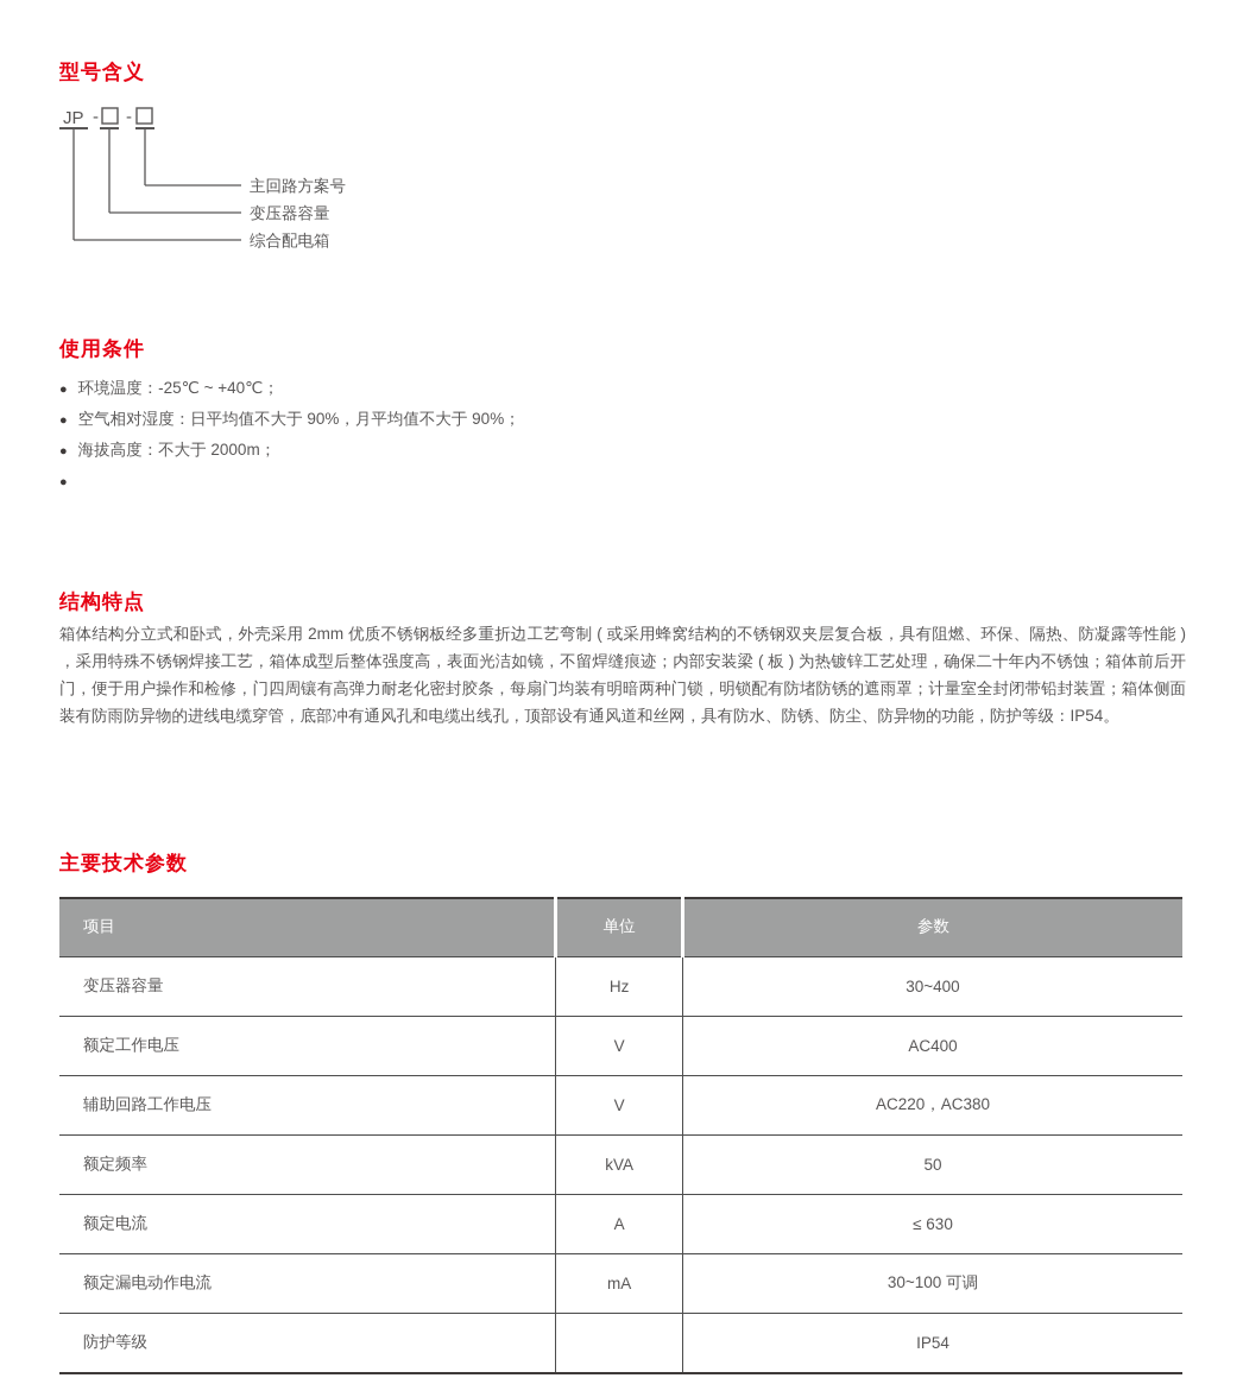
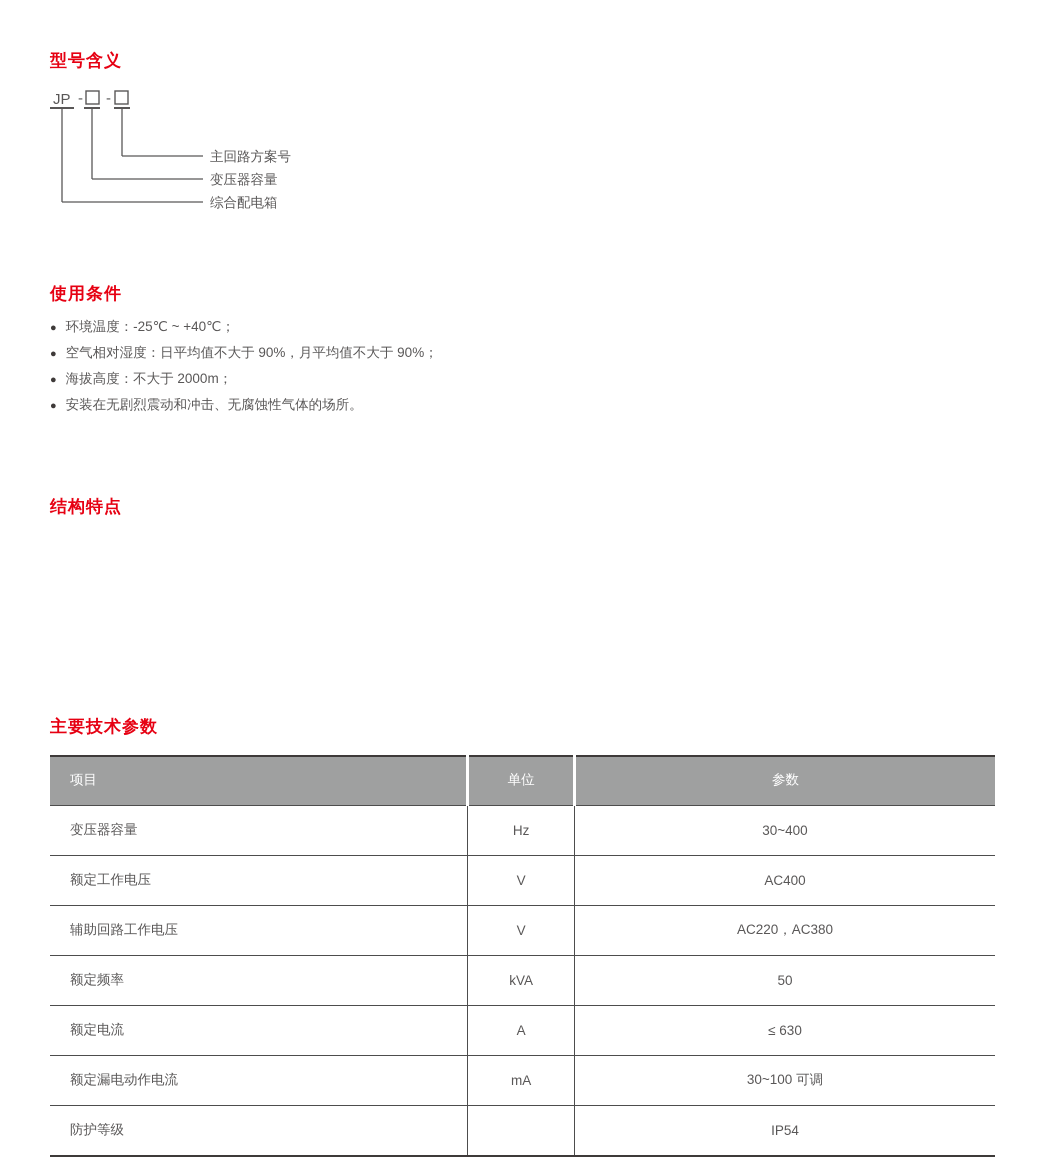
  型号含义
  JP
  -
  -
  主回路方案号
  变压器容量
  综合配电箱
  使用条件
  ●
  环境温度：-25℃ ~ +40℃；
  ●
  空气相对湿度：日平均值不大于 90%，月平均值不大于 90%；
  ●
  海拔高度：不大于 2000m；
  ●
+ 安装在无剧烈震动和冲击、无腐蚀性气体的场所。
  结构特点
- 箱体结构分立式和卧式，外壳采用 2mm 优质不锈钢板经多重折边工艺弯制 ( 或采用蜂窝结构的不锈钢双夹层复合板，具有阻燃、环保、隔热、防凝露等性能 ) ，采用特殊不锈钢焊接工艺，箱体成型后整体强度高，表面光洁如镜，不留焊缝痕迹；内部安装梁 ( 板 ) 为热镀锌工艺处理，确保二十年内不锈蚀；箱体前后开门，便于用户操作和检修，门四周镶有高弹力耐老化密封胶条，每扇门均装有明暗两种门锁，明锁配有防堵防锈的遮雨罩；计量室全封闭带铅封装置；箱体侧面装有防雨防异物的进线电缆穿管，底部冲有通风孔和电缆出线孔，顶部设有通风道和丝网，具有防水、防锈、防尘、防异物的功能，防护等级：IP54。
  主要技术参数
  项目	单位	参数
  变压器容量	Hz	30~400
  额定工作电压	V	AC400
  辅助回路工作电压	V	AC220，AC380
  额定频率	kVA	50
  额定电流	A	≤ 630
  额定漏电动作电流	mA	30~100 可调
  防护等级		IP54
